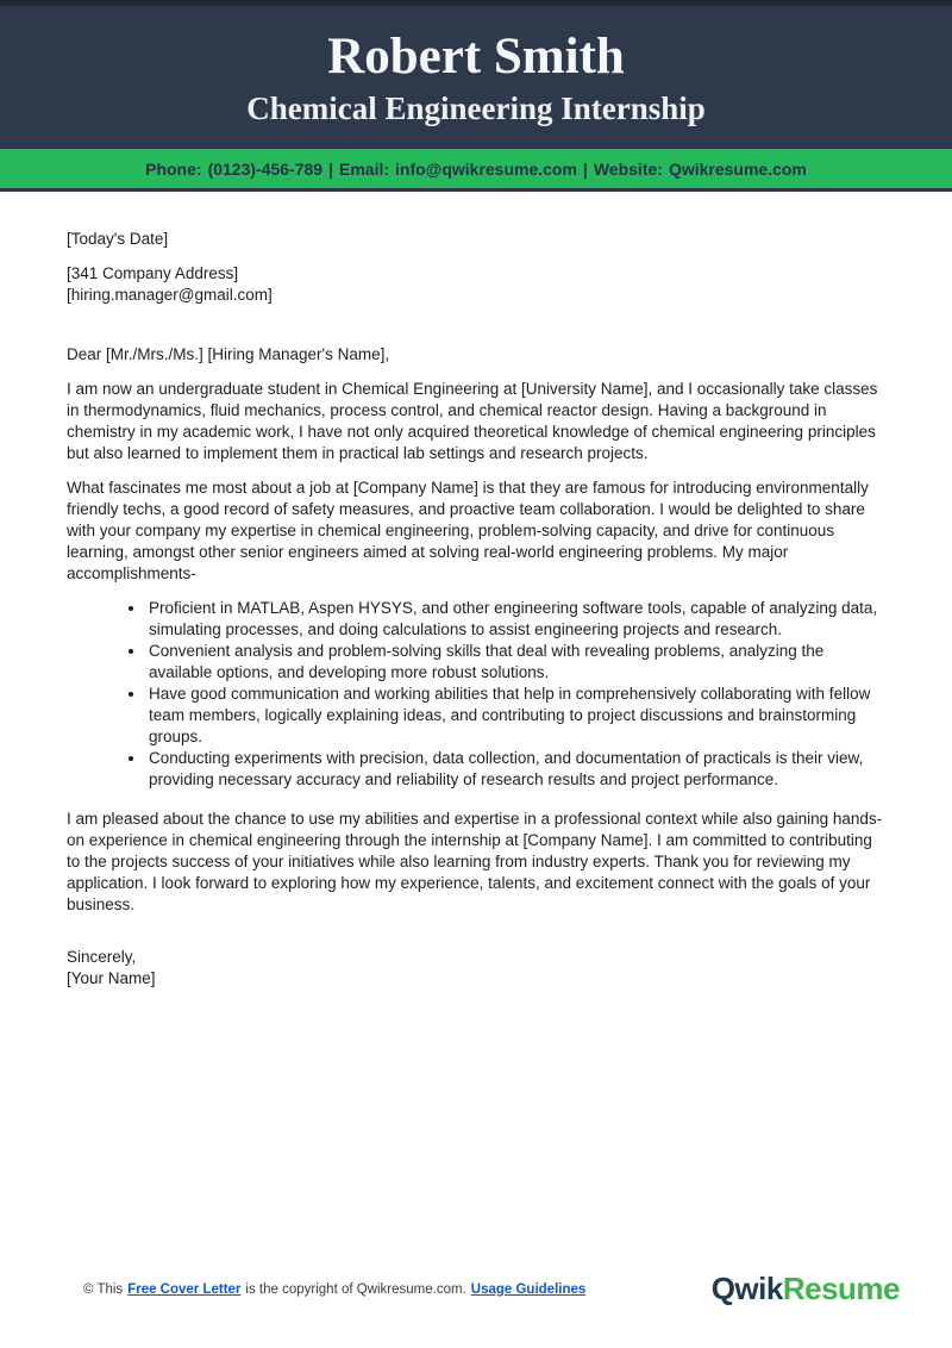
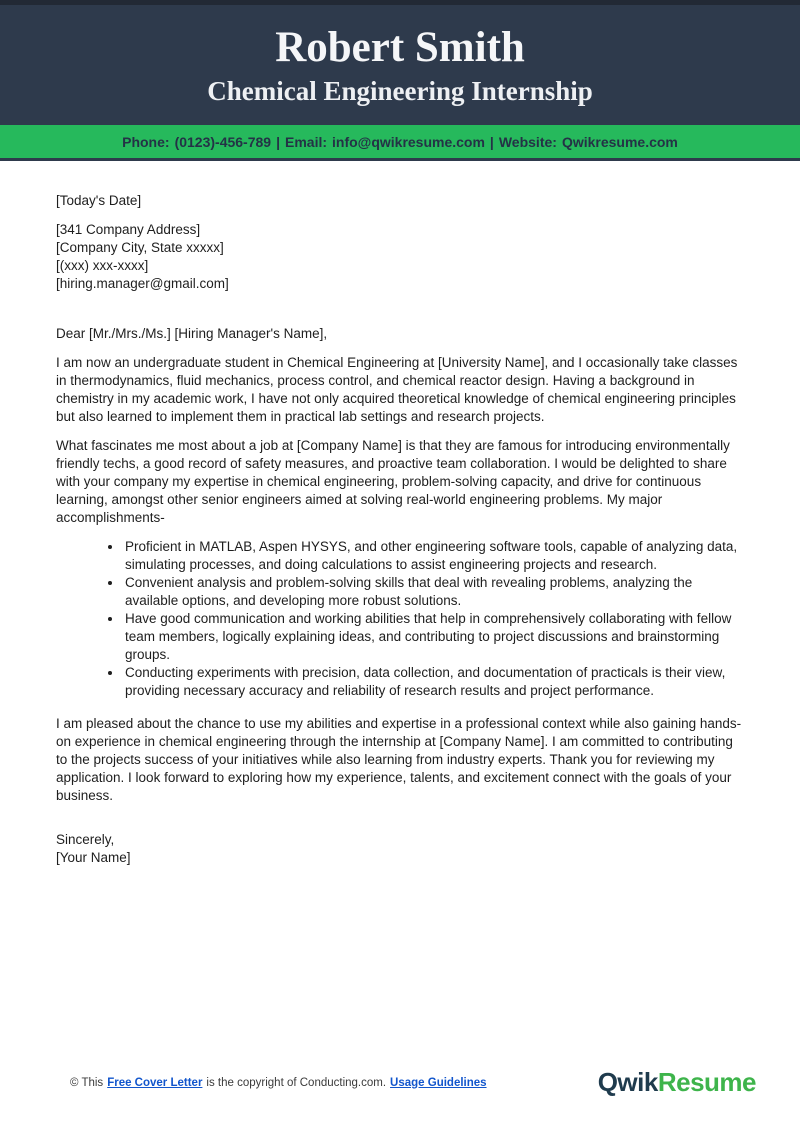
  Robert Smith
  Chemical Engineering Internship
  Phone:
  (0123)-456-789
  |
  Email:
  info@qwikresume.com
  |
  Website:
  Qwikresume.com
  [Today's Date]
  [341 Company Address]
+ [Company City, State xxxxx]
+ [(xxx) xxx-xxxx]
  [hiring.manager@gmail.com]
  Dear [Mr./Mrs./Ms.] [Hiring Manager's Name],
  I am now an undergraduate student in Chemical Engineering at [University Name], and I occasionally take classes in thermodynamics, fluid mechanics, process control, and chemical reactor design. Having a background in chemistry in my academic work, I have not only acquired theoretical knowledge of chemical engineering principles but also learned to implement them in practical lab settings and research projects.
  What fascinates me most about a job at [Company Name] is that they are famous for introducing environmentally friendly techs, a good record of safety measures, and proactive team collaboration. I would be delighted to share with your company my expertise in chemical engineering, problem-solving capacity, and drive for continuous learning, amongst other senior engineers aimed at solving real-world engineering problems. My major accomplishments-
  Proficient in MATLAB, Aspen HYSYS, and other engineering software tools, capable of analyzing data, simulating processes, and doing calculations to assist engineering projects and research.
  Convenient analysis and problem-solving skills that deal with revealing problems, analyzing the available options, and developing more robust solutions.
  Have good communication and working abilities that help in comprehensively collaborating with fellow team members, logically explaining ideas, and contributing to project discussions and brainstorming groups.
  Conducting experiments with precision, data collection, and documentation of practicals is their view, providing necessary accuracy and reliability of research results and project performance.
  I am pleased about the chance to use my abilities and expertise in a professional context while also gaining hands-on experience in chemical engineering through the internship at [Company Name]. I am committed to contributing to the projects success of your initiatives while also learning from industry experts. Thank you for reviewing my application. I look forward to exploring how my experience, talents, and excitement connect with the goals of your business.
  Sincerely,
  [Your Name]
  © This
  Free Cover Letter
- is the copyright of Qwikresume.com.
+ is the copyright of Conducting.com.
  Usage Guidelines
  Qwik
  Resume
